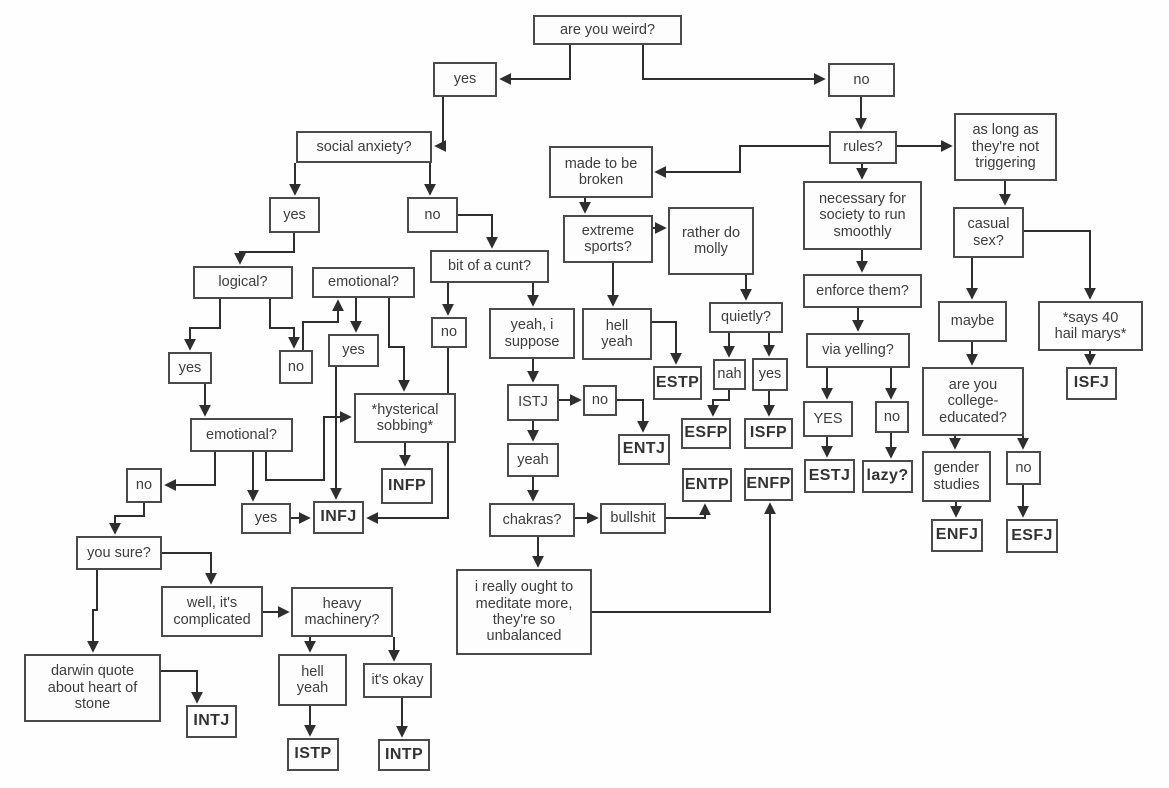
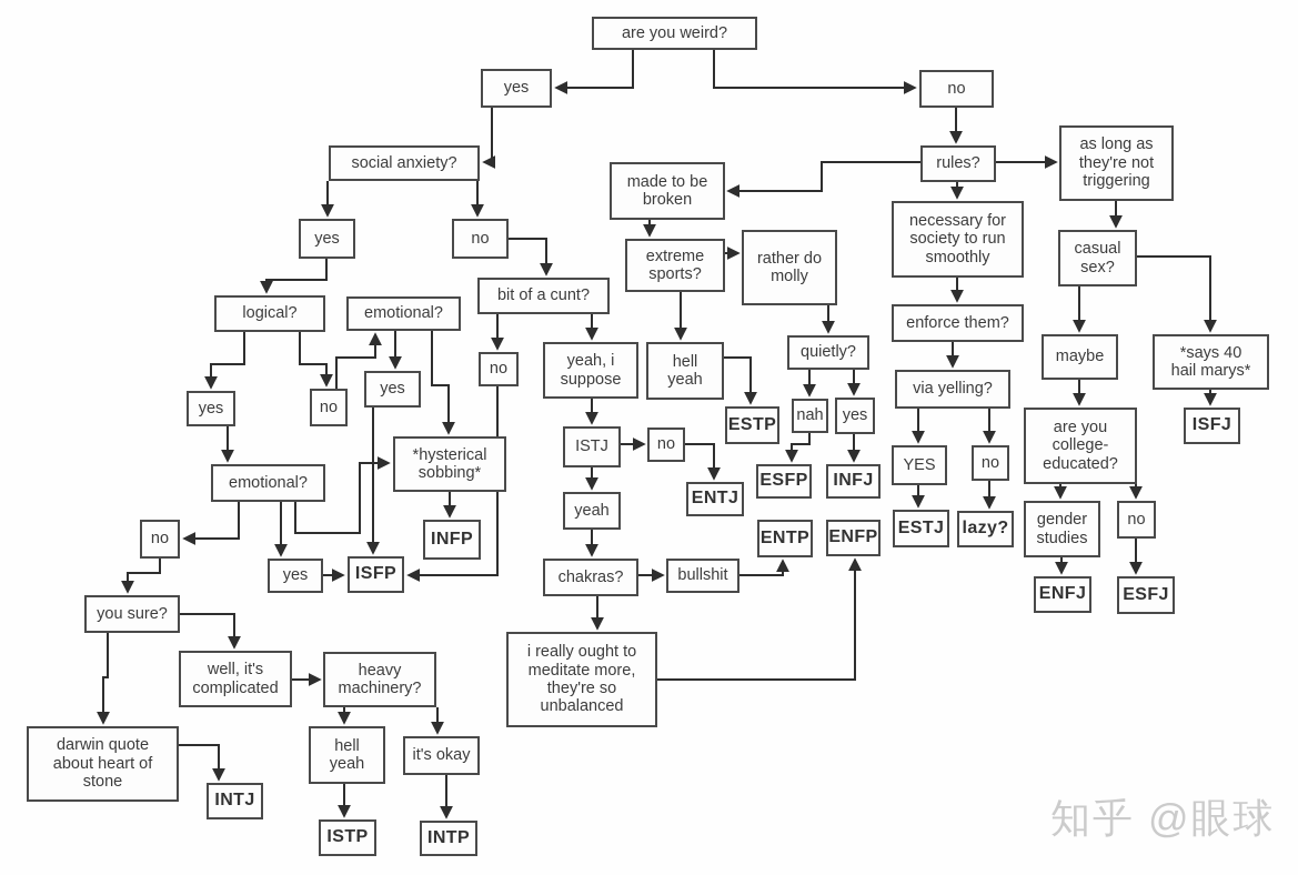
  are you weird?
  yes
  no
  social anxiety?
  yes
  no
  logical?
  emotional?
  bit of a cunt?
  yes
  no
  yes
  no
  *hysterical
  sobbing*
  INFP
  emotional?
  no
  yes
- INFJ
+ ISFP
  you sure?
  well, it's
  complicated
  heavy
  machinery?
  darwin quote
  about heart of
  stone
  INTJ
  hell
  yeah
  it's okay
  ISTP
  INTP
  yeah, i
  suppose
  ISTJ
  no
  yeah
  ENTJ
  chakras?
  bullshit
  i really ought to
  meditate more,
  they're so
  unbalanced
  made to be
  broken
  extreme
  sports?
  hell
  yeah
  ESTP
  rather do
  molly
  quietly?
  nah
  yes
  ESFP
- ISFP
+ INFJ
  ENTP
  ENFP
  rules?
  necessary for
  society to run
  smoothly
  enforce them?
  via yelling?
  YES
  no
  ESTJ
  lazy?
  as long as
  they're not
  triggering
  casual
  sex?
  maybe
  *says 40
  hail marys*
  ISFJ
  are you
  college-
  educated?
  gender
  studies
  no
  ENFJ
  ESFJ
+ 知乎 @眼球
